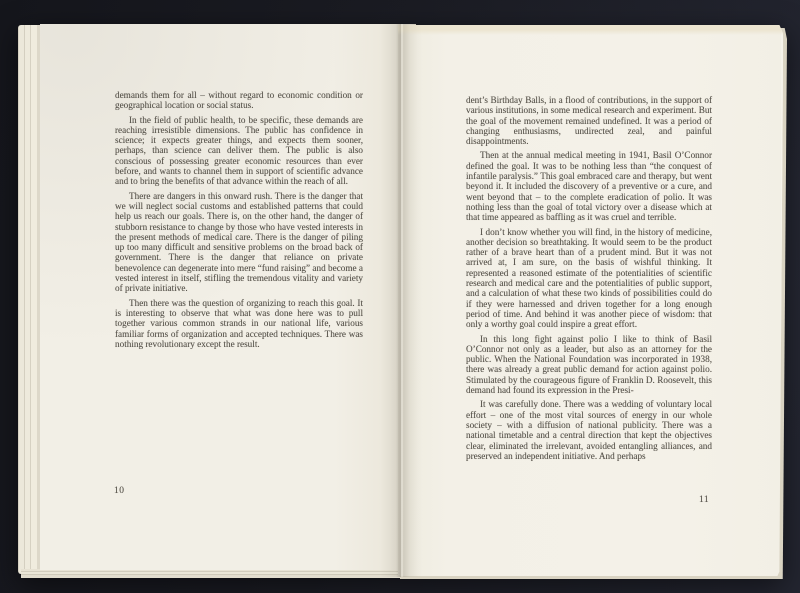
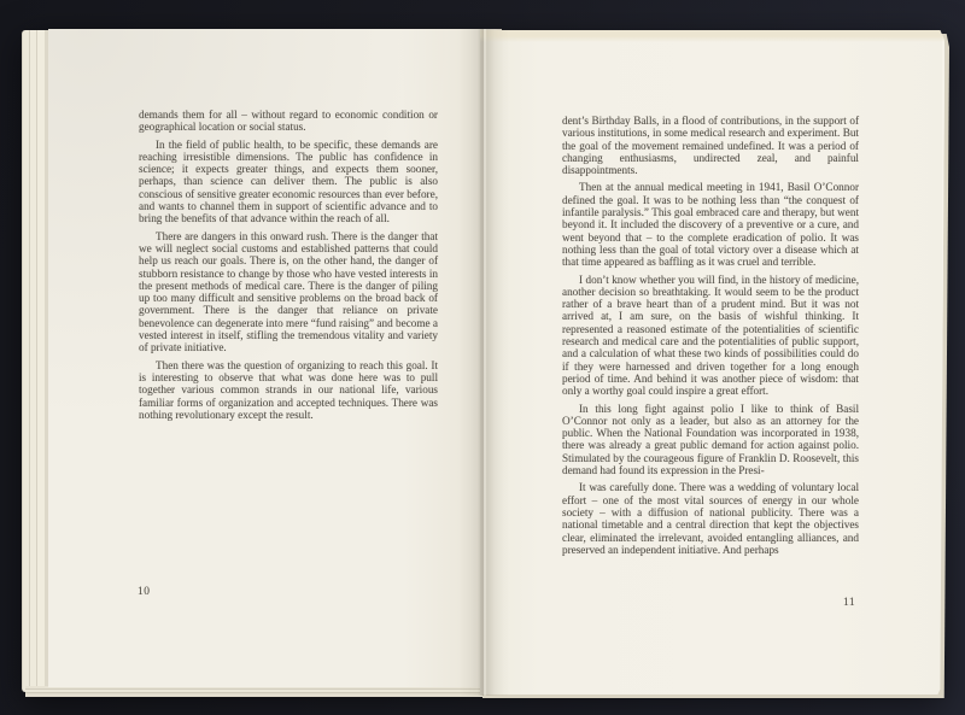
  demands them for all – without regard to economic condition or geographical location or social status.
- In the field of public health, to be specific, these demands are reaching irresistible dimensions. The public has confidence in science; it expects greater things, and expects them sooner, perhaps, than science can deliver them. The public is also conscious of possessing greater economic resources than ever before, and wants to channel them in support of scientific advance and to bring the benefits of that advance within the reach of all.
+ In the field of public health, to be specific, these demands are reaching irresistible dimensions. The public has confidence in science; it expects greater things, and expects them sooner, perhaps, than science can deliver them. The public is also conscious of sensitive greater economic resources than ever before, and wants to channel them in support of scientific advance and to bring the benefits of that advance within the reach of all.
  There are dangers in this onward rush. There is the danger that we will neglect social customs and established patterns that could help us reach our goals. There is, on the other hand, the danger of stubborn resistance to change by those who have vested interests in the present methods of medical care. There is the danger of piling up too many difficult and sensitive problems on the broad back of government. There is the danger that reliance on private benevolence can degenerate into mere “fund raising” and become a vested interest in itself, stifling the tremendous vitality and variety of private initiative.
  Then there was the question of organizing to reach this goal. It is interesting to observe that what was done here was to pull together various common strands in our national life, various familiar forms of organization and accepted techniques. There was nothing revolutionary except the result.
  10
  dent’s Birthday Balls, in a flood of contributions, in the support of various institutions, in some medical research and experiment. But the goal of the movement remained undefined. It was a period of changing enthusiasms, undirected zeal, and painful disappointments.
  Then at the annual medical meeting in 1941, Basil O’Connor defined the goal. It was to be nothing less than “the conquest of infantile paralysis.” This goal embraced care and therapy, but went beyond it. It included the discovery of a preventive or a cure, and went beyond that – to the complete eradication of polio. It was nothing less than the goal of total victory over a disease which at that time appeared as baffling as it was cruel and terrible.
  I don’t know whether you will find, in the history of medicine, another decision so breathtaking. It would seem to be the product rather of a brave heart than of a prudent mind. But it was not arrived at, I am sure, on the basis of wishful thinking. It represented a reasoned estimate of the potentialities of scientific research and medical care and the potentialities of public support, and a calculation of what these two kinds of possibilities could do if they were harnessed and driven together for a long enough period of time. And behind it was another piece of wisdom: that only a worthy goal could inspire a great effort.
  In this long fight against polio I like to think of Basil O’Connor not only as a leader, but also as an attorney for the public. When the National Foundation was incorporated in 1938, there was already a great public demand for action against polio. Stimulated by the courageous figure of Franklin D. Roosevelt, this demand had found its expression in the Presi-
  It was carefully done. There was a wedding of voluntary local effort – one of the most vital sources of energy in our whole society – with a diffusion of national publicity. There was a national timetable and a central direction that kept the objectives clear, eliminated the irrelevant, avoided entangling alliances, and preserved an independent initiative. And perhaps
  11
